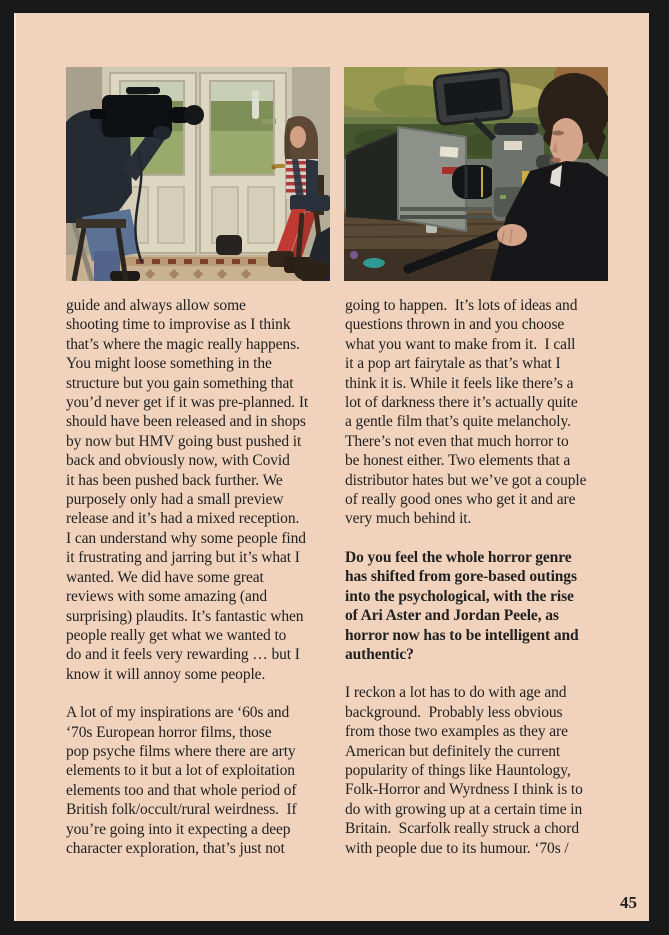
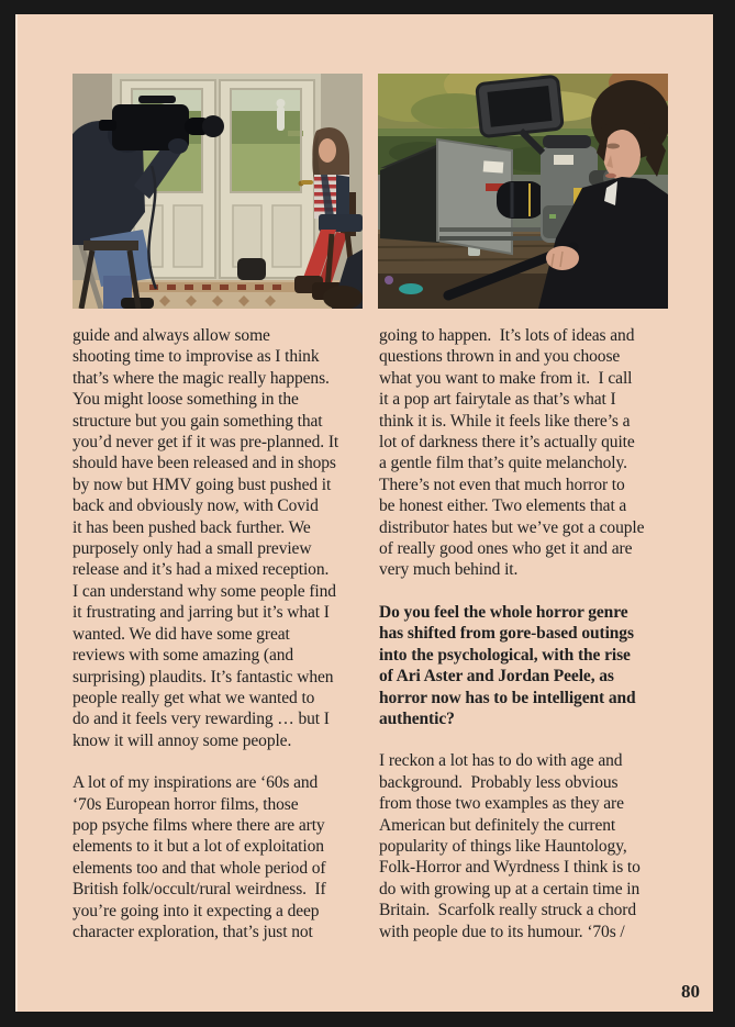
  guide and always allow some
  shooting time to improvise as I think
  that’s where the magic really happens.
  You might loose something in the
  structure but you gain something that
  you’d never get if it was pre-planned. It
  should have been released and in shops
  by now but HMV going bust pushed it
  back and obviously now, with Covid
  it has been pushed back further. We
  purposely only had a small preview
  release and it’s had a mixed reception.
  I can understand why some people find
  it frustrating and jarring but it’s what I
  wanted. We did have some great
  reviews with some amazing (and
  surprising) plaudits. It’s fantastic when
  people really get what we wanted to
  do and it feels very rewarding … but I
  know it will annoy some people.
  A lot of my inspirations are ‘60s and
  ‘70s European horror films, those
  pop psyche films where there are arty
  elements to it but a lot of exploitation
  elements too and that whole period of
  British folk/occult/rural weirdness. If
  you’re going into it expecting a deep
  character exploration, that’s just not
  going to happen. It’s lots of ideas and
  questions thrown in and you choose
  what you want to make from it. I call
  it a pop art fairytale as that’s what I
  think it is. While it feels like there’s a
  lot of darkness there it’s actually quite
  a gentle film that’s quite melancholy.
  There’s not even that much horror to
  be honest either. Two elements that a
  distributor hates but we’ve got a couple
  of really good ones who get it and are
  very much behind it.
  Do you feel the whole horror genre
  has shifted from gore-based outings
  into the psychological, with the rise
  of Ari Aster and Jordan Peele, as
  horror now has to be intelligent and
  authentic?
  I reckon a lot has to do with age and
  background. Probably less obvious
  from those two examples as they are
  American but definitely the current
  popularity of things like Hauntology,
  Folk-Horror and Wyrdness I think is to
  do with growing up at a certain time in
  Britain. Scarfolk really struck a chord
  with people due to its humour. ‘70s /
- 45
+ 80
